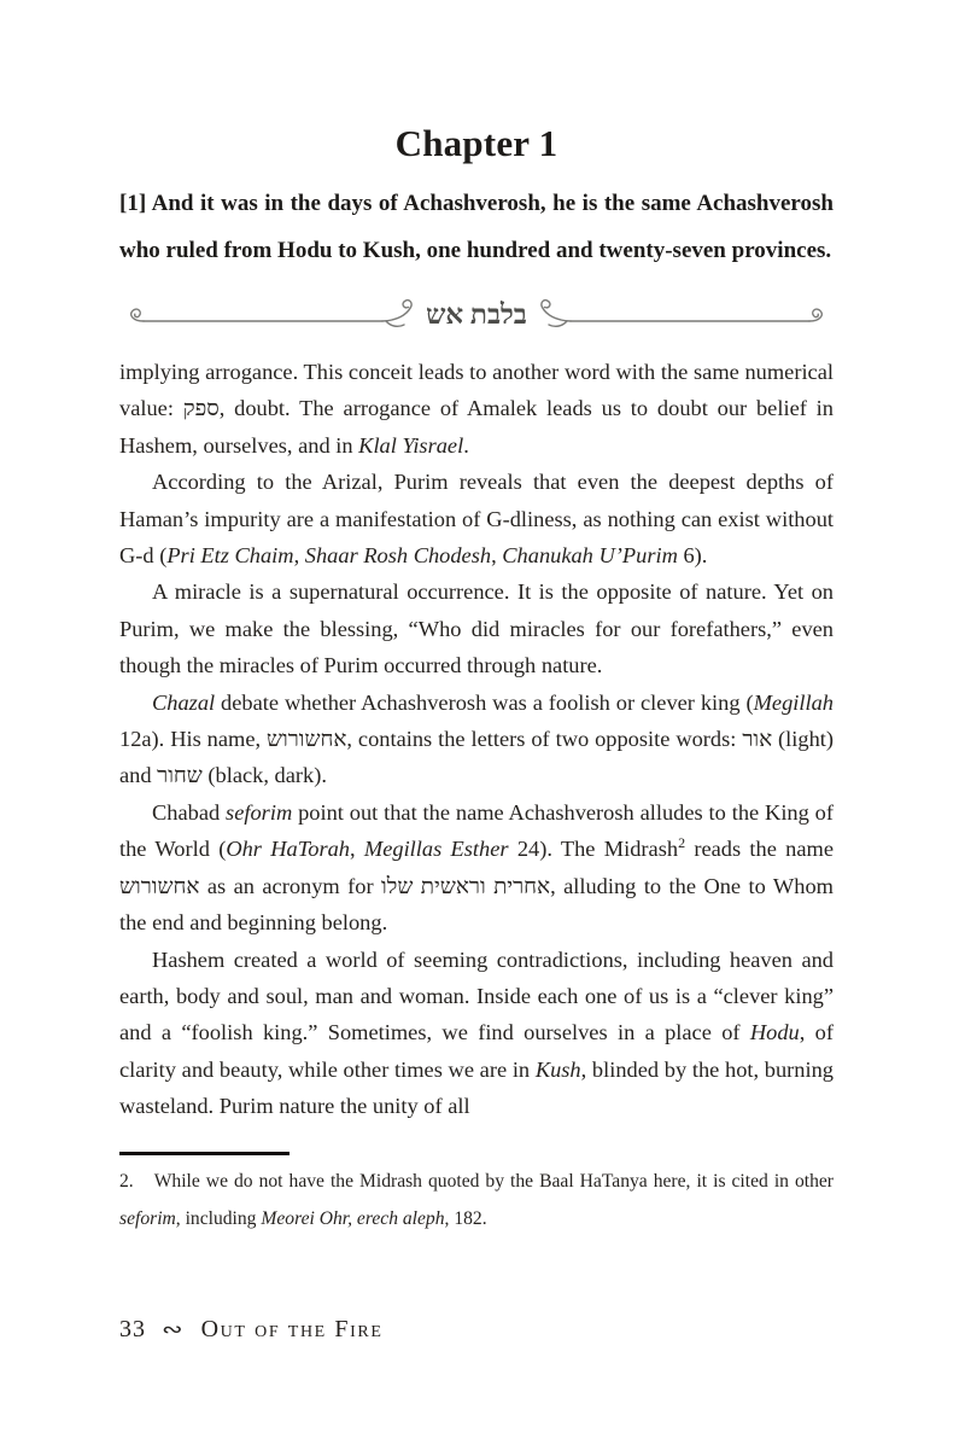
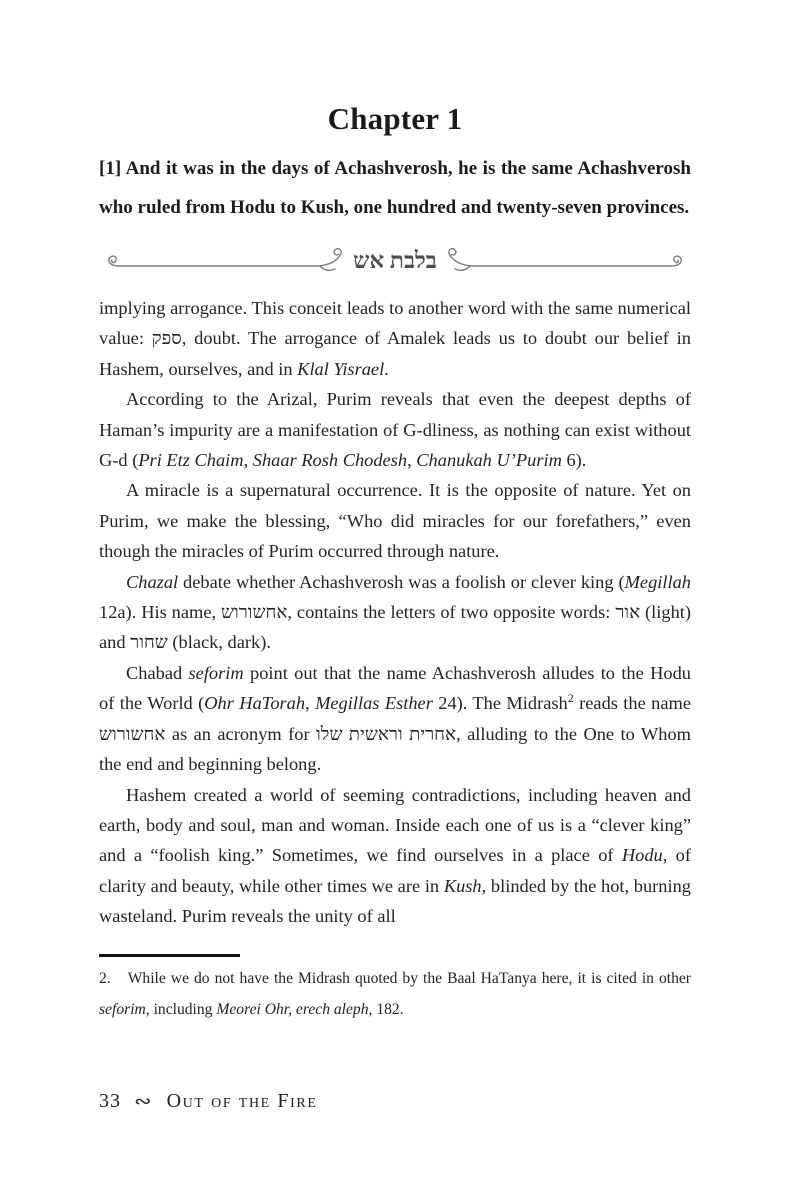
  Chapter 1
  [1] And it was in the days of Achashverosh, he is the same Achashverosh who ruled from Hodu to Kush, one hundred and twenty-seven provinces.
  בלבת אש
  implying arrogance. This conceit leads to another word with the same numerical value: ספק , doubt. The arrogance of Amalek leads us to doubt our belief in Hashem, ourselves, and in Klal Yisrael.
  According to the Arizal, Purim reveals that even the deepest depths of Haman’s impurity are a manifestation of G-dliness, as nothing can exist without G-d (Pri Etz Chaim, Shaar Rosh Chodesh, Chanukah U’Purim 6).
  A miracle is a supernatural occurrence. It is the opposite of nature. Yet on Purim, we make the blessing, “Who did miracles for our forefathers,” even though the miracles of Purim occurred through nature.
  Chazal debate whether Achashverosh was a foolish or clever king (Megillah 12a). His name, אחשורוש , contains the letters of two opposite words: אור (light) and שחור (black, dark).
- Chabad seforim point out that the name Achashverosh alludes to the King of the World (Ohr HaTorah, Megillas Esther 24). The Midrash2 reads the name אחשורוש as an acronym for אחרית וראשית שלו , alluding to the One to Whom the end and beginning belong.
+ Chabad seforim point out that the name Achashverosh alludes to the Hodu of the World (Ohr HaTorah, Megillas Esther 24). The Midrash2 reads the name אחשורוש as an acronym for אחרית וראשית שלו , alluding to the One to Whom the end and beginning belong.
- Hashem created a world of seeming contradictions, including heaven and earth, body and soul, man and woman. Inside each one of us is a “clever king” and a “foolish king.” Sometimes, we find ourselves in a place of Hodu, of clarity and beauty, while other times we are in Kush, blinded by the hot, burning wasteland. Purim nature the unity of all
+ Hashem created a world of seeming contradictions, including heaven and earth, body and soul, man and woman. Inside each one of us is a “clever king” and a “foolish king.” Sometimes, we find ourselves in a place of Hodu, of clarity and beauty, while other times we are in Kush, blinded by the hot, burning wasteland. Purim reveals the unity of all
  2. While we do not have the Midrash quoted by the Baal HaTanya here, it is cited in other seforim, including Meorei Ohr, erech aleph, 182.
  33
  ∾
  Out of the Fire
